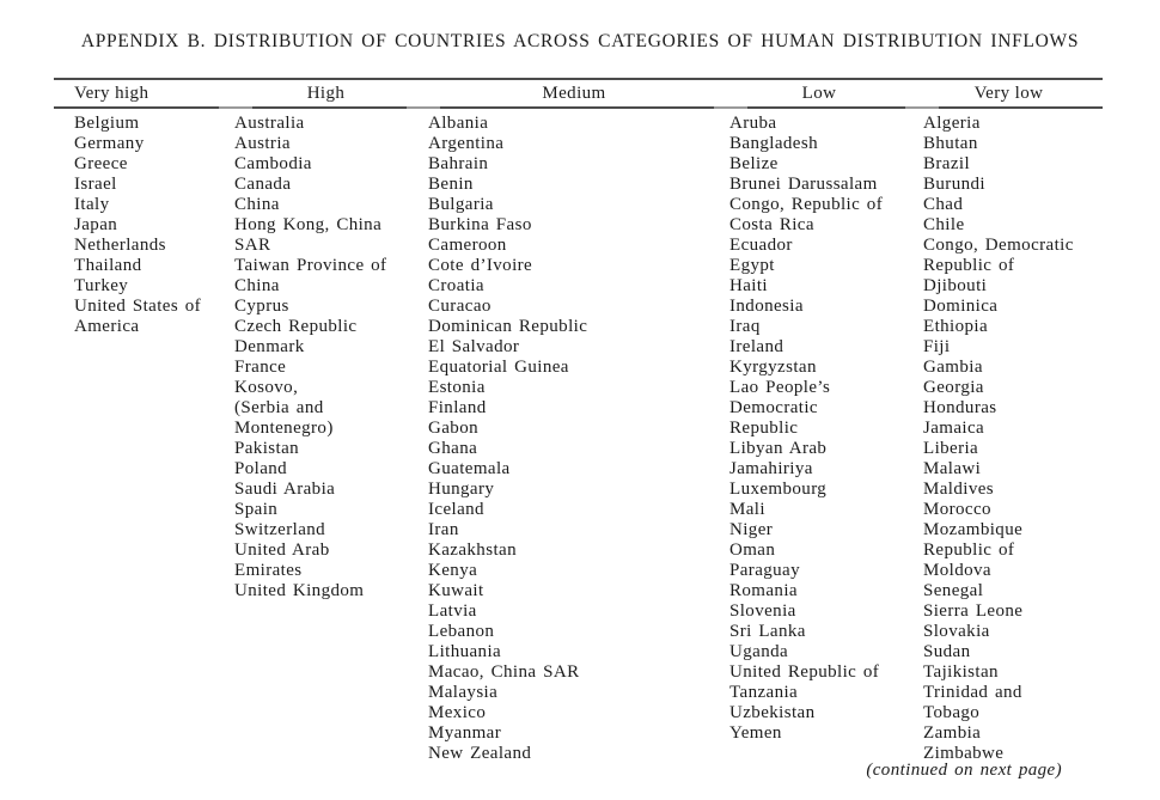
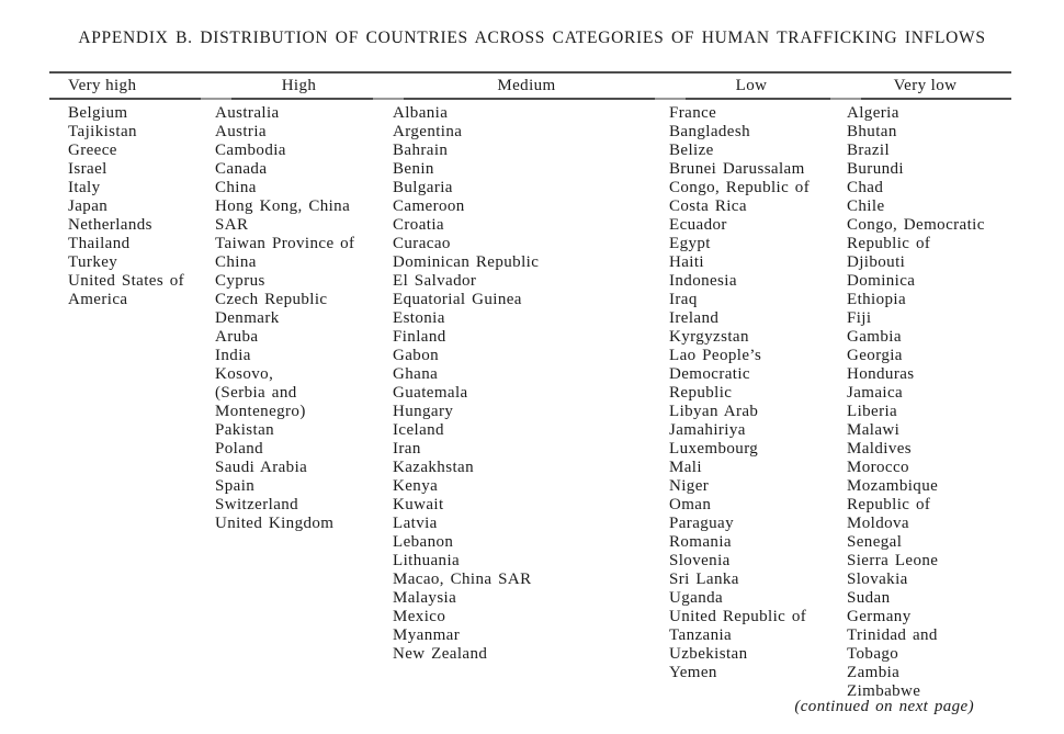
- APPENDIX B. DISTRIBUTION OF COUNTRIES ACROSS CATEGORIES OF HUMAN DISTRIBUTION INFLOWS
+ APPENDIX B. DISTRIBUTION OF COUNTRIES ACROSS CATEGORIES OF HUMAN TRAFFICKING INFLOWS
  Very high
  High
  Medium
  Low
  Very low
  Belgium
- Germany
+ Tajikistan
  Greece
  Israel
  Italy
  Japan
  Netherlands
  Thailand
  Turkey
  United States of
  America
  Australia
  Austria
  Cambodia
  Canada
  China
  Hong Kong, China
  SAR
  Taiwan Province of
  China
  Cyprus
  Czech Republic
  Denmark
- France
+ Aruba
+ India
  Kosovo,
  (Serbia and
  Montenegro)
  Pakistan
  Poland
  Saudi Arabia
  Spain
  Switzerland
- United Arab
- Emirates
  United Kingdom
  Albania
  Argentina
  Bahrain
  Benin
  Bulgaria
- Burkina Faso
  Cameroon
- Cote d’Ivoire
  Croatia
  Curacao
  Dominican Republic
  El Salvador
  Equatorial Guinea
  Estonia
  Finland
  Gabon
  Ghana
  Guatemala
  Hungary
  Iceland
  Iran
  Kazakhstan
  Kenya
  Kuwait
  Latvia
  Lebanon
  Lithuania
  Macao, China SAR
  Malaysia
  Mexico
  Myanmar
  New Zealand
- Aruba
+ France
  Bangladesh
  Belize
  Brunei Darussalam
  Congo, Republic of
  Costa Rica
  Ecuador
  Egypt
  Haiti
  Indonesia
  Iraq
  Ireland
  Kyrgyzstan
  Lao People’s
  Democratic
  Republic
  Libyan Arab
  Jamahiriya
  Luxembourg
  Mali
  Niger
  Oman
  Paraguay
  Romania
  Slovenia
  Sri Lanka
  Uganda
  United Republic of
  Tanzania
  Uzbekistan
  Yemen
  Algeria
  Bhutan
  Brazil
  Burundi
  Chad
  Chile
  Congo, Democratic
  Republic of
  Djibouti
  Dominica
  Ethiopia
  Fiji
  Gambia
  Georgia
  Honduras
  Jamaica
  Liberia
  Malawi
  Maldives
  Morocco
  Mozambique
  Republic of
  Moldova
  Senegal
  Sierra Leone
  Slovakia
  Sudan
- Tajikistan
+ Germany
  Trinidad and
  Tobago
  Zambia
  Zimbabwe
  (continued on next page)
